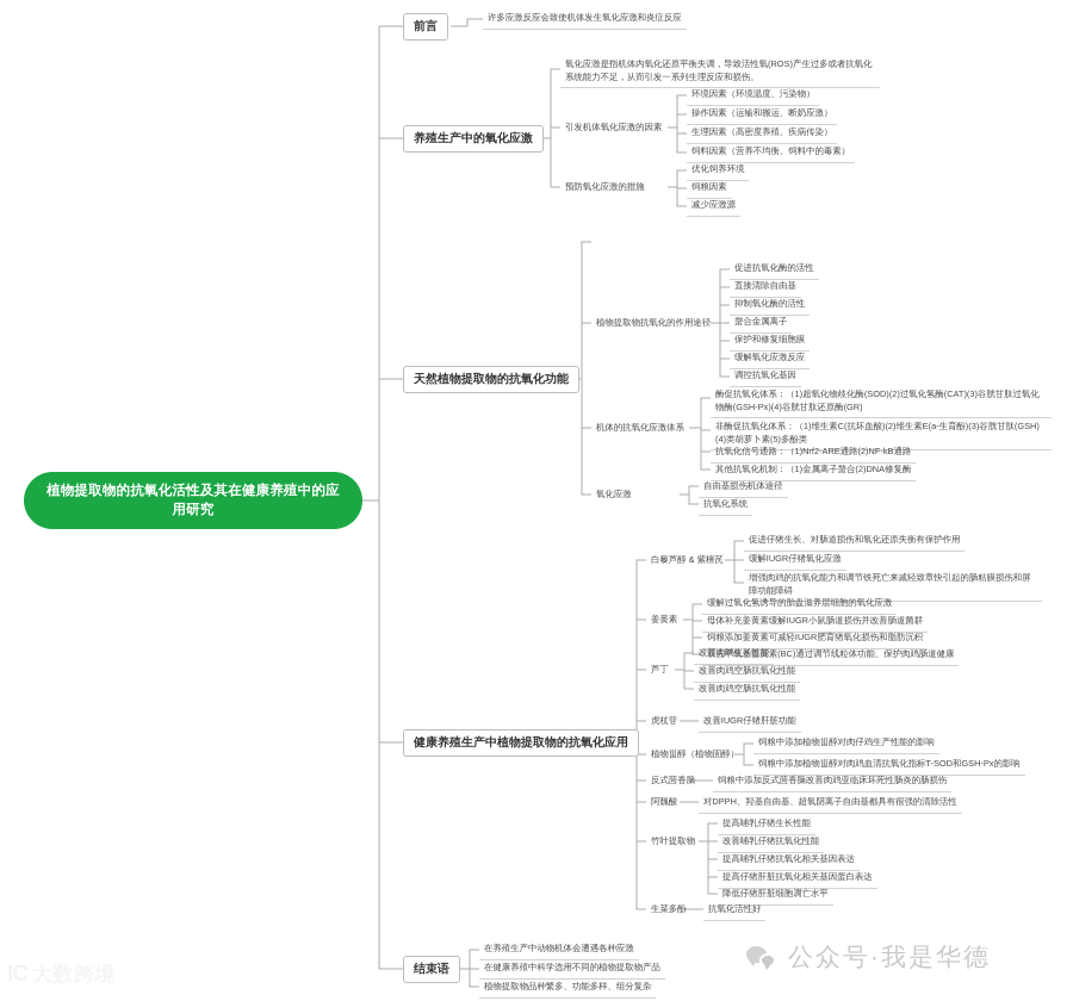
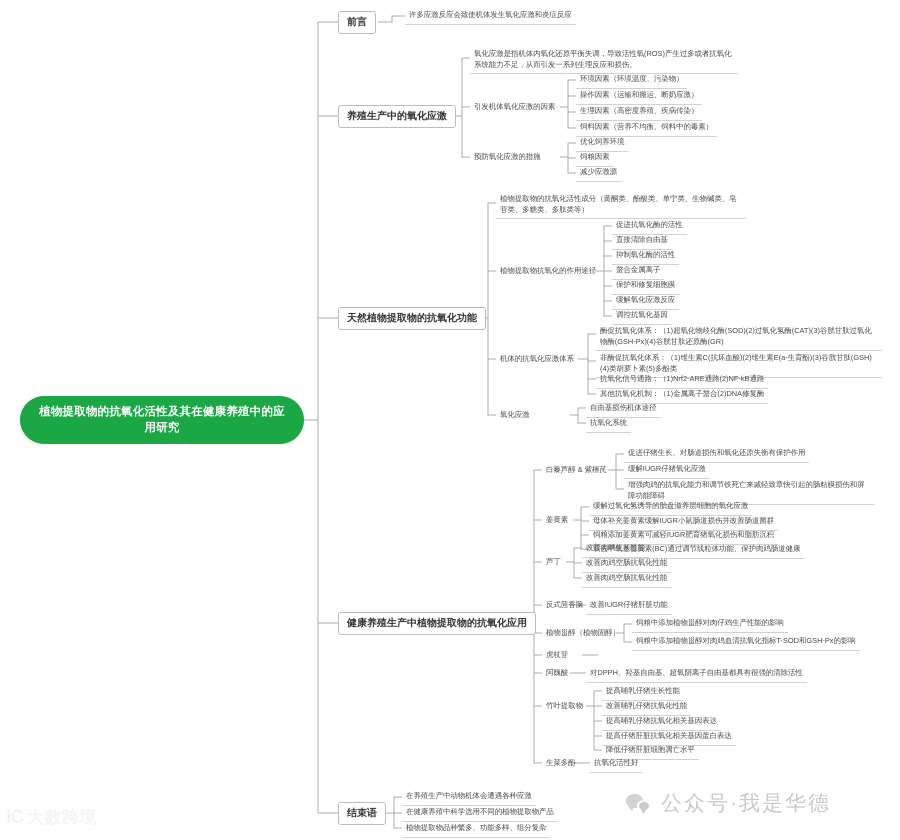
  植物提取物的抗氧化活性及其在健康养殖中的应用研究
  前言
  许多应激反应会致使机体发生氧化应激和炎症反应
  养殖生产中的氧化应激
  氧化应激是指机体内氧化还原平衡失调，导致活性氧(ROS)产生过多或者抗氧化系统能力不足，从而引发一系列生理反应和损伤。
  引发机体氧化应激的因素
  环境因素（环境温度、污染物）
  操作因素（运输和搬运、断奶应激）
  生理因素（高密度养殖、疾病传染）
  饲料因素（营养不均衡、饲料中的毒素）
  预防氧化应激的措施
  优化饲养环境
  饲粮因素
  减少应激源
  天然植物提取物的抗氧化功能
+ 植物提取物的抗氧化活性成分（黄酮类、酚酸类、单宁类、生物碱类、皂苷类、多糖类、多肽类等）
  植物提取物抗氧化的作用途径
  促进抗氧化酶的活性
  直接清除自由基
  抑制氧化酶的活性
  螯合金属离子
  保护和修复细胞膜
  缓解氧化应激反应
  调控抗氧化基因
  机体的抗氧化应激体系
  酶促抗氧化体系：（1)超氧化物歧化酶(SOD)(2)过氧化氢酶(CAT)(3)谷胱甘肽过氧化物酶(GSH-Px)(4)谷胱甘肽还原酶(GR)
  非酶促抗氧化体系：（1)维生素C(抗坏血酸)(2)维生素E(a-生育酚)(3)谷胱甘肽(GSH)(4)类胡萝卜素(5)多酚类
  抗氧化信号通路：（1)Nrf2-ARE通路(2)NF-kB通路
  其他抗氧化机制：（1)金属离子螯合(2)DNA修复酶
  氧化应激
  自由基损伤机体途径
  抗氧化系统
  健康养殖生产中植物提取物的抗氧化应用
  白藜芦醇 & 紫檀芪
  促进仔猪生长、对肠道损伤和氧化还原失衡有保护作用
  缓解IUGR仔猪氧化应激
  增强肉鸡的抗氧化能力和调节铁死亡来减轻致章快引起的肠粘膜损伤和屏障功能障碍
  姜黄素
  缓解过氧化氢诱导的胎盘滋养层细胞的氧化应激
  母体补充姜黄素缓解IUGR小鼠肠道损伤并改善肠道菌群
  饲粮添加姜黄素可减轻IUGR肥育猪氧化损伤和脂肪沉积
  双去甲氧基姜黄素(BC)通过调节线粒体功能、保护肉鸡肠道健康
  芦丁
  改善肉鸡生长性能
  改善肉鸡空肠抗氧化性能
  改善肉鸡空肠抗氧化性能
- 虎杖苷
+ 反式茴香脑
  改善IUGR仔猪肝脏功能
  植物甾醇（植物固醇）
  饲粮中添加植物甾醇对肉仔鸡生产性能的影响
  饲粮中添加植物甾醇对肉鸡血清抗氧化指标T-SOD和GSH-Px的影响
- 反式茴香脑
+ 虎杖苷
- 饲粮中添加反式茴香脑改善肉鸡亚临床坏死性肠炎的肠损伤
  阿魏酸
  对DPPH、羟基自由基、超氧阴离子自由基都具有很强的清除活性
  竹叶提取物
  提高哺乳仔猪生长性能
  改善哺乳仔猪抗氧化性能
  提高哺乳仔猪抗氧化相关基因表达
  提高仔猪肝脏抗氧化相关基因蛋白表达
  降低仔猪肝脏细胞凋亡水平
  生菜多酚
  抗氧化活性好
  结束语
  在养殖生产中动物机体会遭遇各种应激
  在健康养殖中科学选用不同的植物提取物产品
  植物提取物品种繁多、功能多样、组分复杂
  公众号·我是华德
